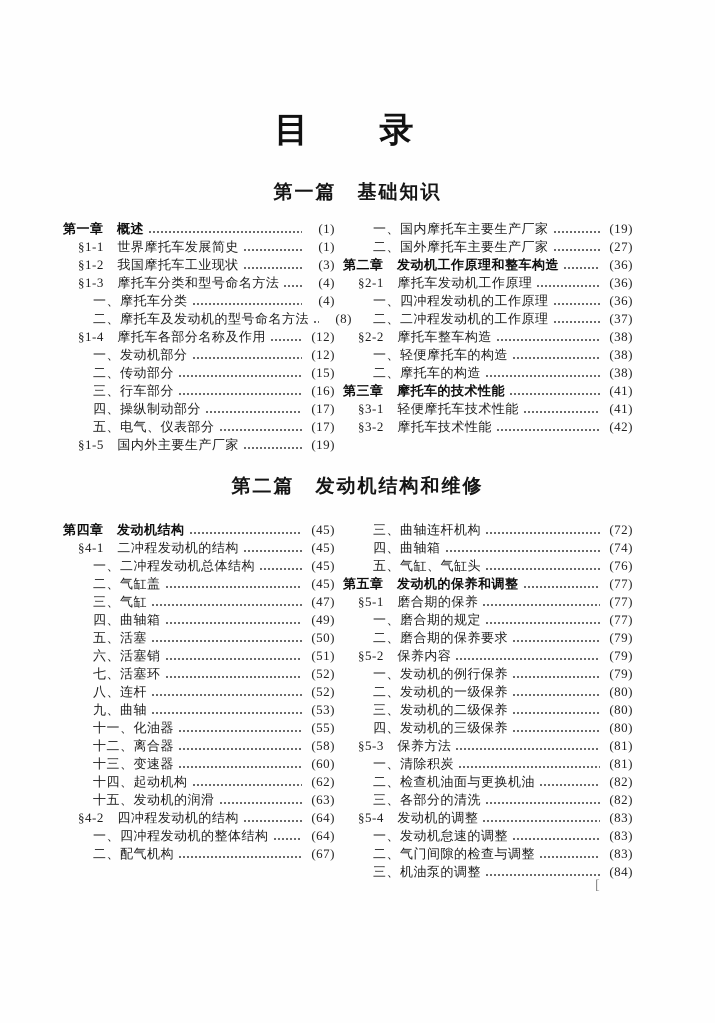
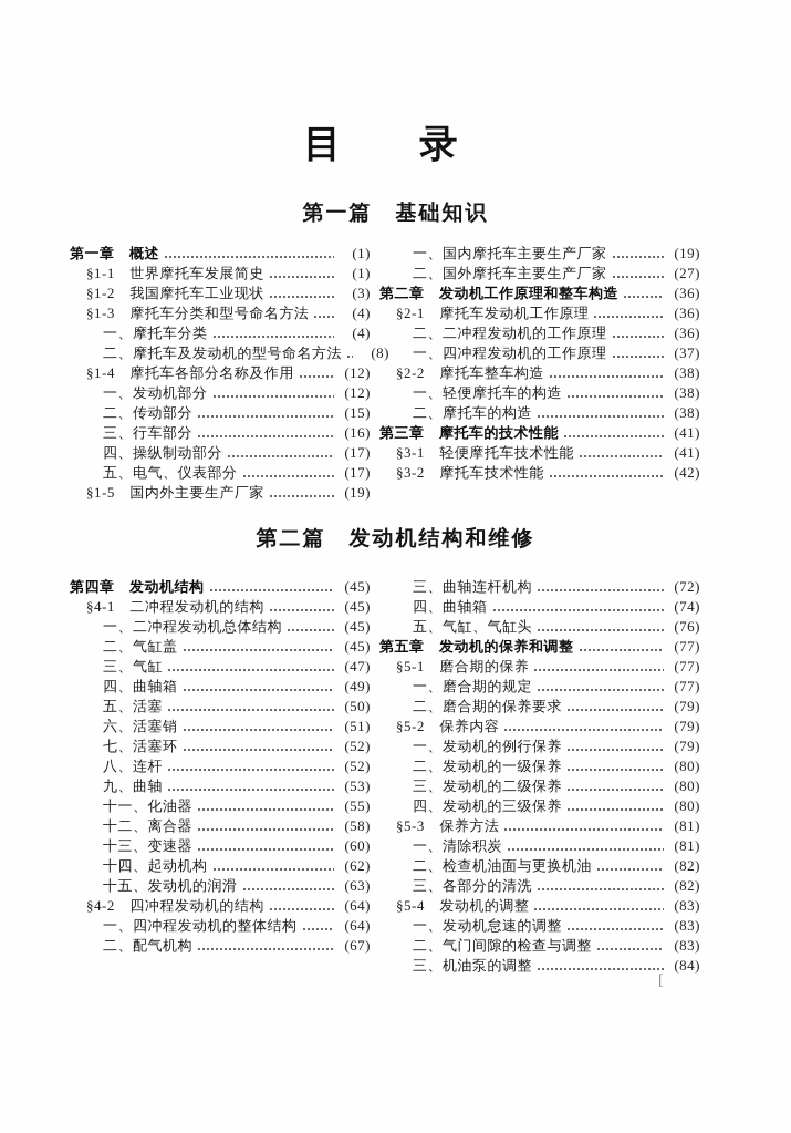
  目 录
  第一篇 基础知识
  第一章 概述
  (1)
  §1-1 世界摩托车发展简史
  (1)
  §1-2 我国摩托车工业现状
  (3)
  §1-3 摩托车分类和型号命名方法
  (4)
  一、摩托车分类
  (4)
  二、摩托车及发动机的型号命名方法
  (8)
  §1-4 摩托车各部分名称及作用
  (12)
  一、发动机部分
  (12)
  二、传动部分
  (15)
  三、行车部分
  (16)
  四、操纵制动部分
  (17)
  五、电气、仪表部分
  (17)
  §1-5 国内外主要生产厂家
  (19)
  一、国内摩托车主要生产厂家
  (19)
  二、国外摩托车主要生产厂家
  (27)
  第二章 发动机工作原理和整车构造
  (36)
  §2-1 摩托车发动机工作原理
  (36)
- 一、四冲程发动机的工作原理
+ 二、二冲程发动机的工作原理
  (36)
- 二、二冲程发动机的工作原理
+ 一、四冲程发动机的工作原理
  (37)
  §2-2 摩托车整车构造
  (38)
  一、轻便摩托车的构造
  (38)
  二、摩托车的构造
  (38)
  第三章 摩托车的技术性能
  (41)
  §3-1 轻便摩托车技术性能
  (41)
  §3-2 摩托车技术性能
  (42)
  第二篇 发动机结构和维修
  第四章 发动机结构
  (45)
  §4-1 二冲程发动机的结构
  (45)
  一、二冲程发动机总体结构
  (45)
  二、气缸盖
  (45)
  三、气缸
  (47)
  四、曲轴箱
  (49)
  五、活塞
  (50)
  六、活塞销
  (51)
  七、活塞环
  (52)
  八、连杆
  (52)
  九、曲轴
  (53)
  十一、化油器
  (55)
  十二、离合器
  (58)
  十三、变速器
  (60)
  十四、起动机构
  (62)
  十五、发动机的润滑
  (63)
  §4-2 四冲程发动机的结构
  (64)
  一、四冲程发动机的整体结构
  (64)
  二、配气机构
  (67)
  三、曲轴连杆机构
  (72)
  四、曲轴箱
  (74)
  五、气缸、气缸头
  (76)
  第五章 发动机的保养和调整
  (77)
  §5-1 磨合期的保养
  (77)
  一、磨合期的规定
  (77)
  二、磨合期的保养要求
  (79)
  §5-2 保养内容
  (79)
  一、发动机的例行保养
  (79)
  二、发动机的一级保养
  (80)
  三、发动机的二级保养
  (80)
  四、发动机的三级保养
  (80)
  §5-3 保养方法
  (81)
  一、清除积炭
  (81)
  二、检查机油面与更换机油
  (82)
  三、各部分的清洗
  (82)
  §5-4 发动机的调整
  (83)
  一、发动机怠速的调整
  (83)
  二、气门间隙的检查与调整
  (83)
  三、机油泵的调整
  (84)
  [
